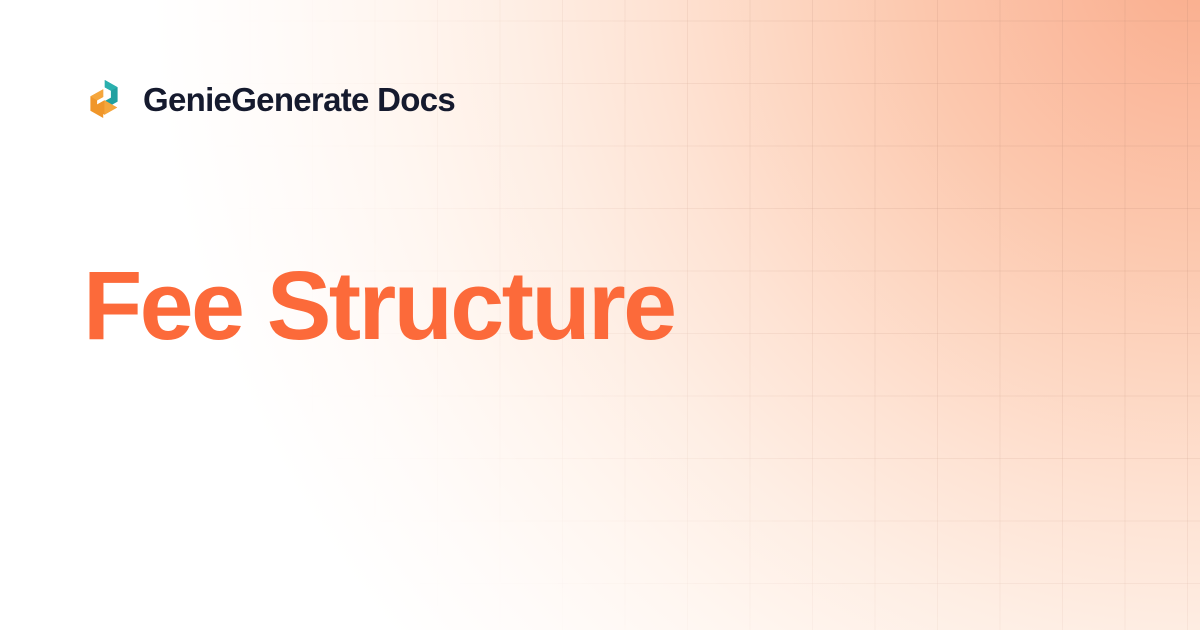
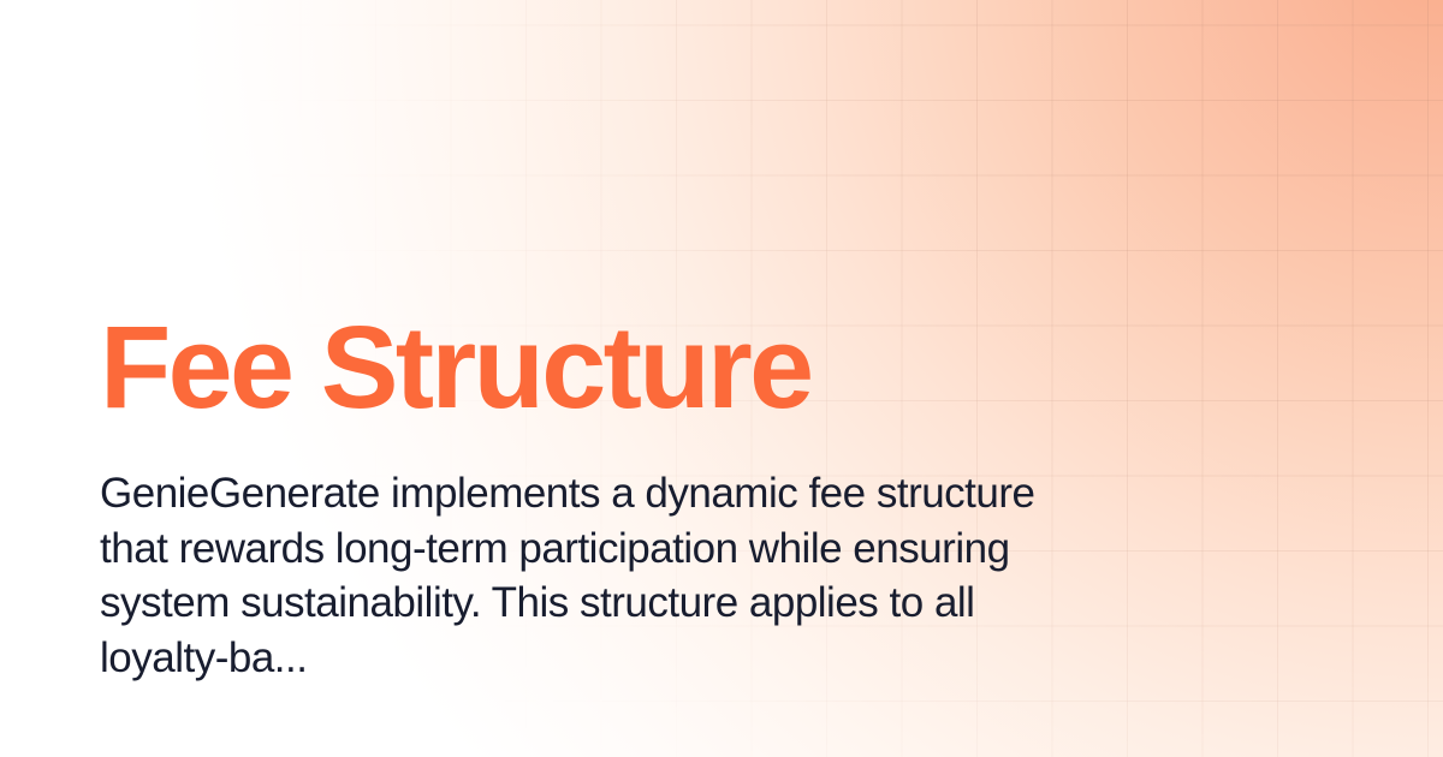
- GenieGenerate Docs
  Fee Structure
+ GenieGenerate implements a dynamic fee structure that rewards long-term participation while ensuring system sustainability. This structure applies to all loyalty-ba...
